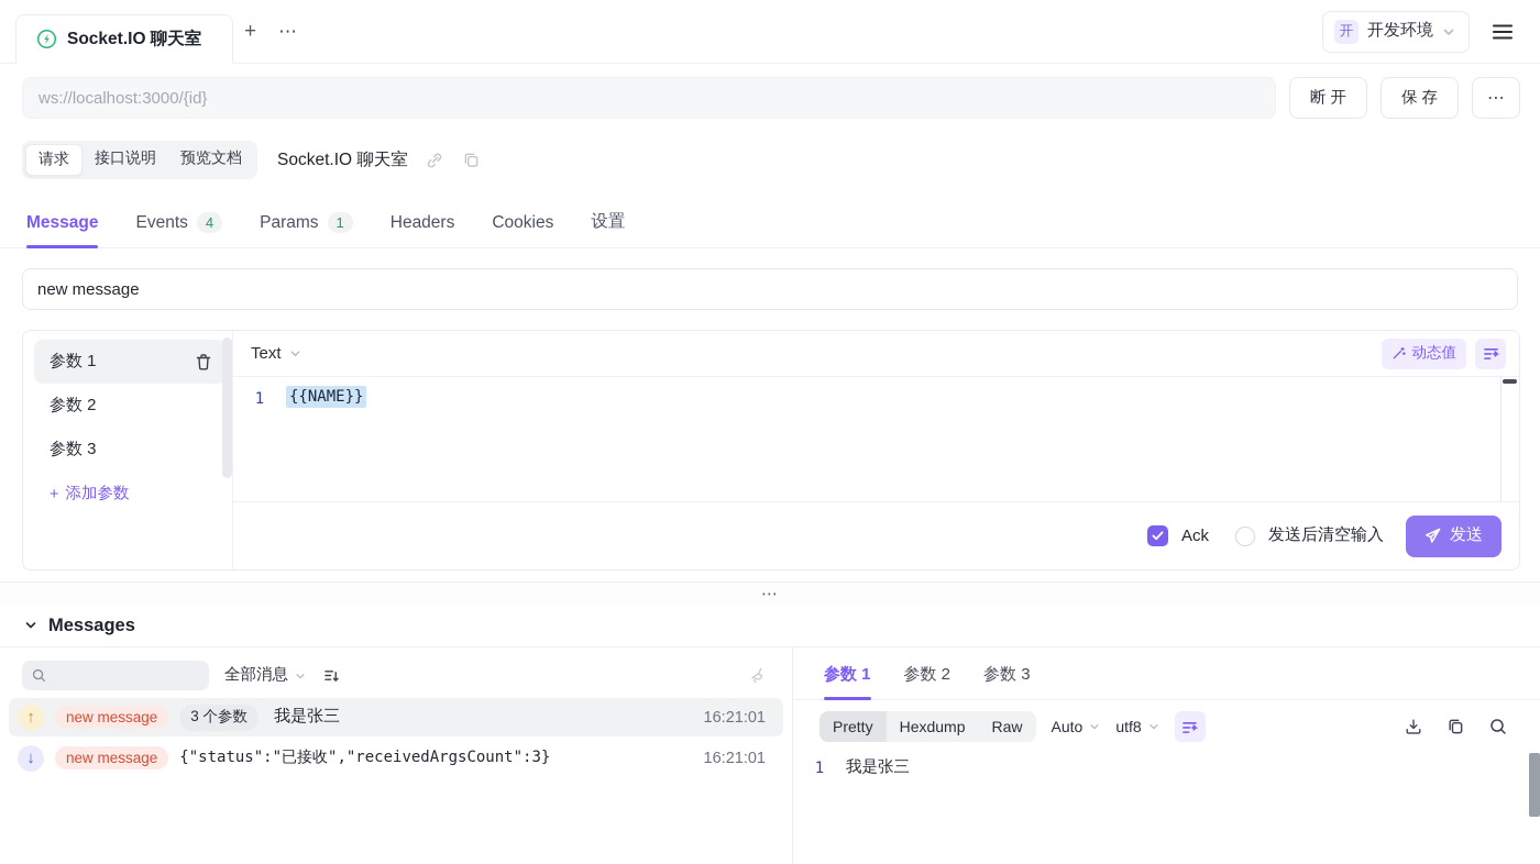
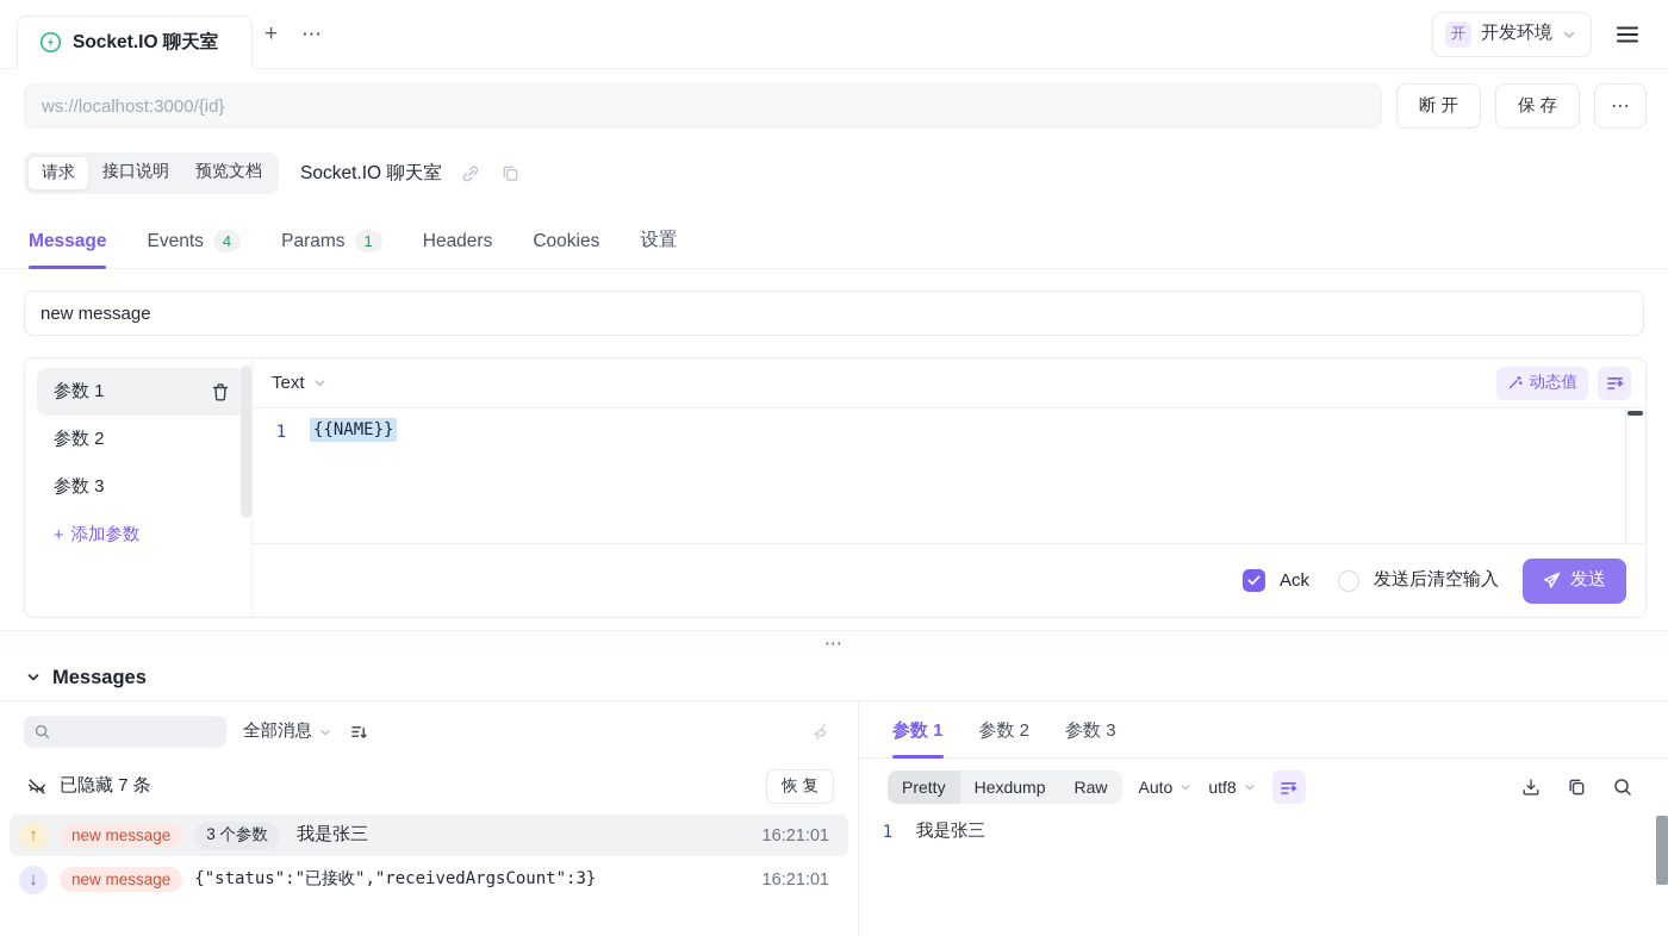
  Socket.IO 聊天室
  +
  ⋯
  开
  开发环境
  ws://localhost:3000/{id}
  断 开
  保 存
  ⋯
  请求
  接口说明
  预览文档
  Socket.IO 聊天室
  Message
  Events
  4
  Params
  1
  Headers
  Cookies
  设置
  new message
  参数 1
  参数 2
  参数 3
  +
  添加参数
  Text
  动态值
  1
  {{NAME}}
  Ack
  发送后清空输入
  发送
  ⋯
  Messages
  全部消息
+ 已隐藏 7 条
+ 恢 复
  ↑
  new message
  3 个参数
  我是张三
  16:21:01
  ↓
  new message
  {"status":"已接收","receivedArgsCount":3}
  16:21:01
  参数 1
  参数 2
  参数 3
  Pretty
  Hexdump
  Raw
  Auto
  utf8
  1
  我是张三
